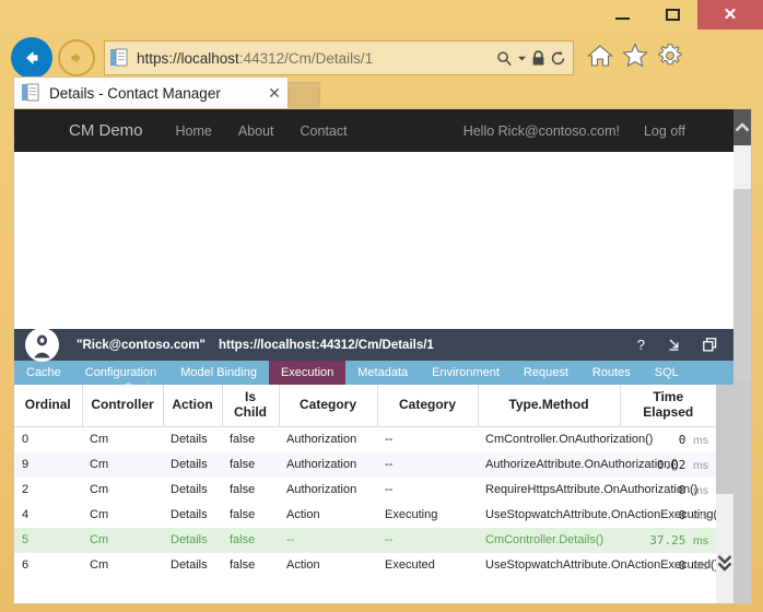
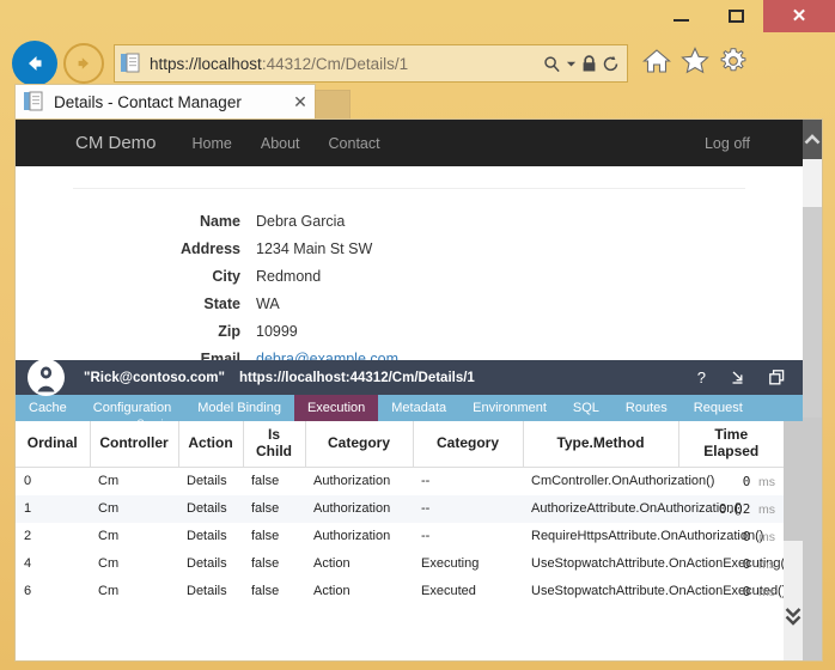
  ✕
  https://localhost:44312/Cm/Details/1
  Details - Contact Manager
  ✕
  CM Demo
  Home
  About
  Contact
- Hello Rick@contoso.com!
  Log off
+ Name
+ Debra Garcia
+ Address
+ 1234 Main St SW
+ City
+ Redmond
+ State
+ WA
+ Zip
+ 10999
+ Email
+ debra@example.com
  "Rick@contoso.com"
  https://localhost:44312/Cm/Details/1
  ?
  Cache
  Configuration
  Model Binding
  Execution
  Metadata
  Environment
- Request
+ SQL
  Routes
- SQL
+ Request
  Ordinal	Controller	Action	Is Child	Category	Category	Type.Method	Time Elapsed
  0	Cm	Details	false	Authorization	--	CmController.OnAuthorization()	0 ms
- 9	Cm	Details	false	Authorization	--	AuthorizeAttribute.OnAuthorizat	0.02 ms
+ 1	Cm	Details	false	Authorization	--	AuthorizeAttribute.OnAuthorizat	0.02 ms
  2	Cm	Details	false	Authorization	--	RequireHttpsAttribute.OnAuthorizati	0 ms
  4	Cm	Details	false	Action	Executing	UseStopwatchAttribute.OnActionExg	0 ms
- 5	Cm	Details	false	--	--	CmController.Details()	37.25 ms
  6	Cm	Details	false	Action	Executed	UseStopwatchAttribute.OnActionEx(	0 ms
